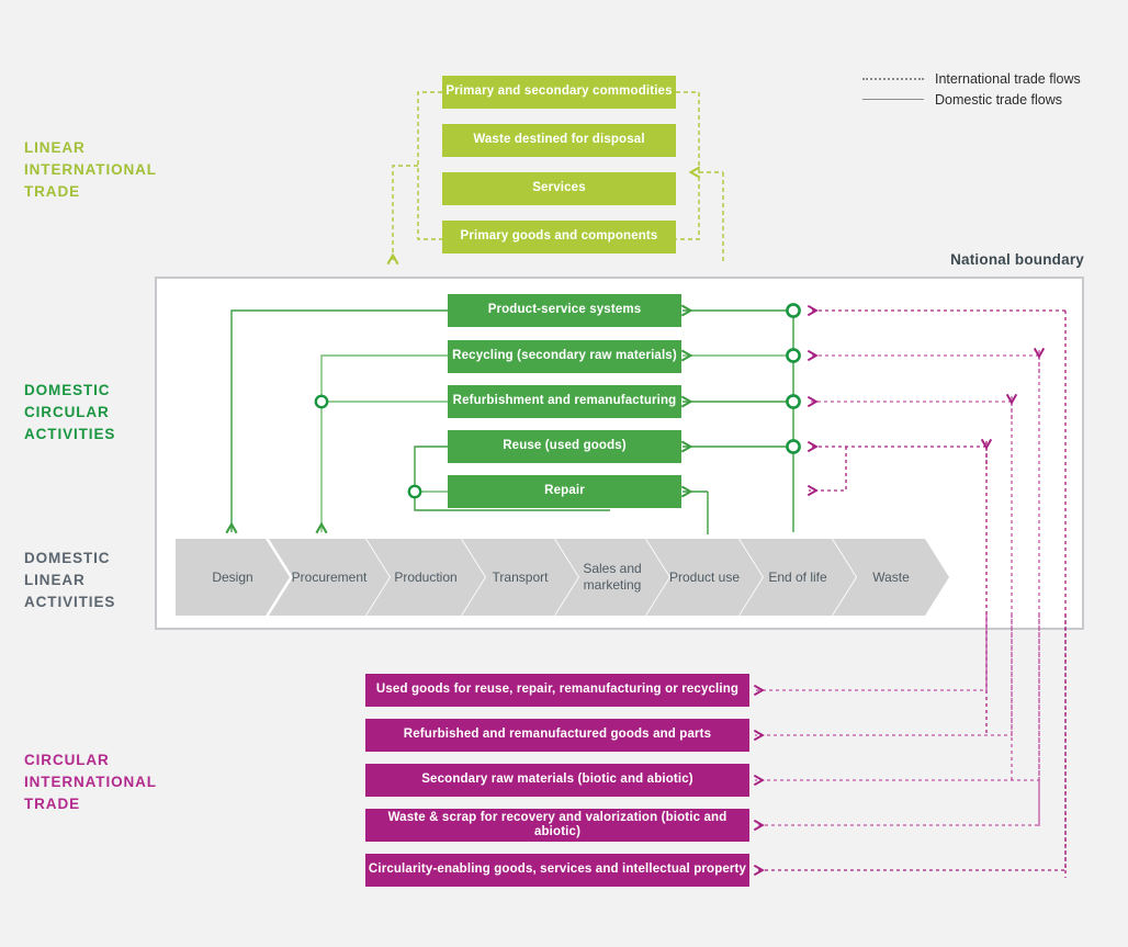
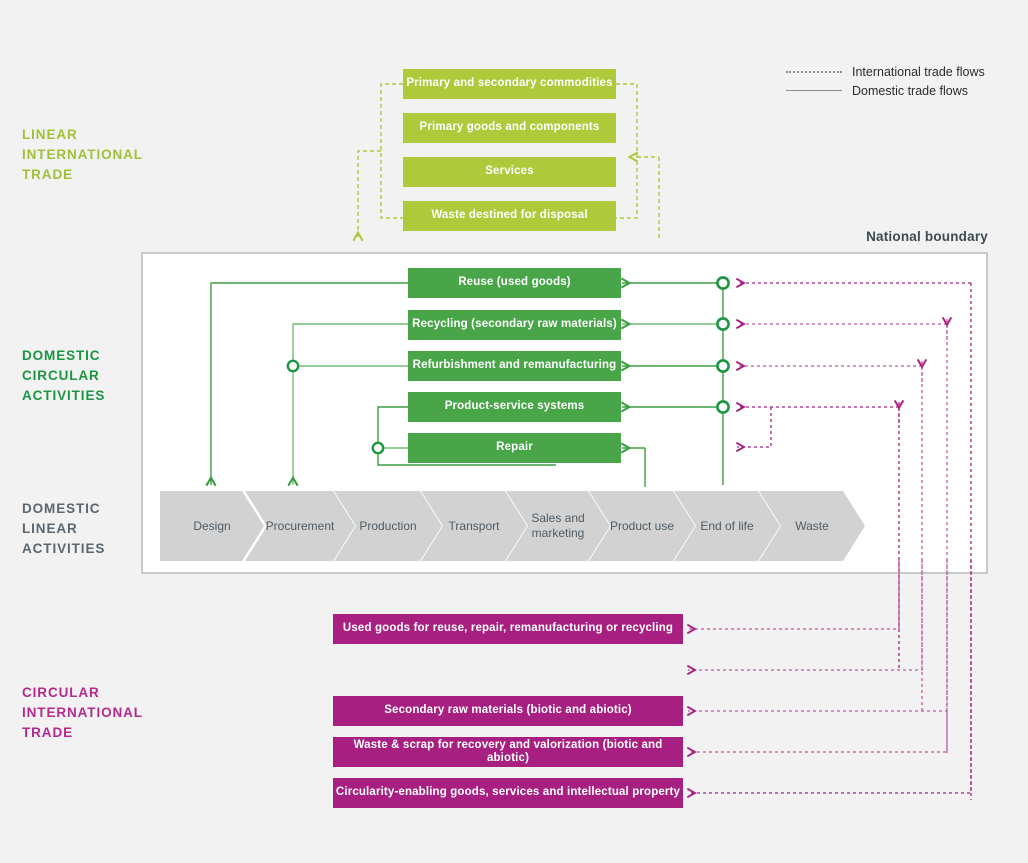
  National boundary
  LINEAR
  INTERNATIONAL
  TRADE
  DOMESTIC
  CIRCULAR
  ACTIVITIES
  DOMESTIC
  LINEAR
  ACTIVITIES
  CIRCULAR
  INTERNATIONAL
  TRADE
  International trade flows
  Domestic trade flows
  Primary and secondary commodities
- Waste destined for disposal
+ Primary goods and components
  Services
- Primary goods and components
+ Waste destined for disposal
- Product-service systems
+ Reuse (used goods)
  Recycling (secondary raw materials)
  Refurbishment and remanufacturing
- Reuse (used goods)
+ Product-service systems
  Repair
  Design
  Procurement
  Production
  Transport
  Sales and marketing
  Product use
  End of life
  Waste
  Used goods for reuse, repair, remanufacturing or recycling
- Refurbished and remanufactured goods and parts
  Secondary raw materials (biotic and abiotic)
  Waste & scrap for recovery and valorization (biotic and abiotic)
  Circularity-enabling goods, services and intellectual property
